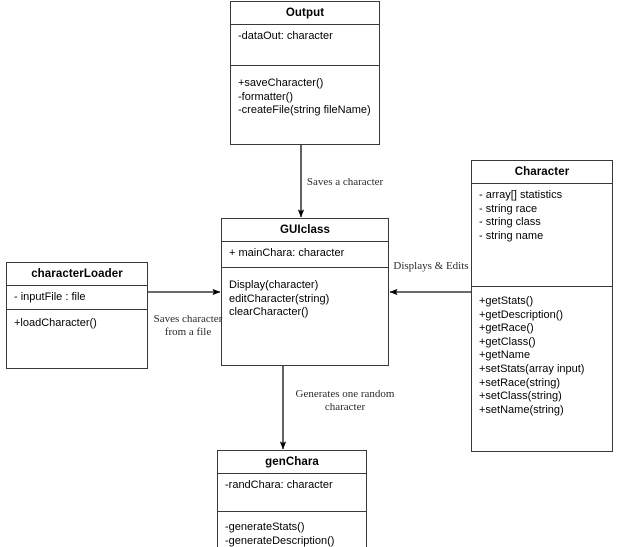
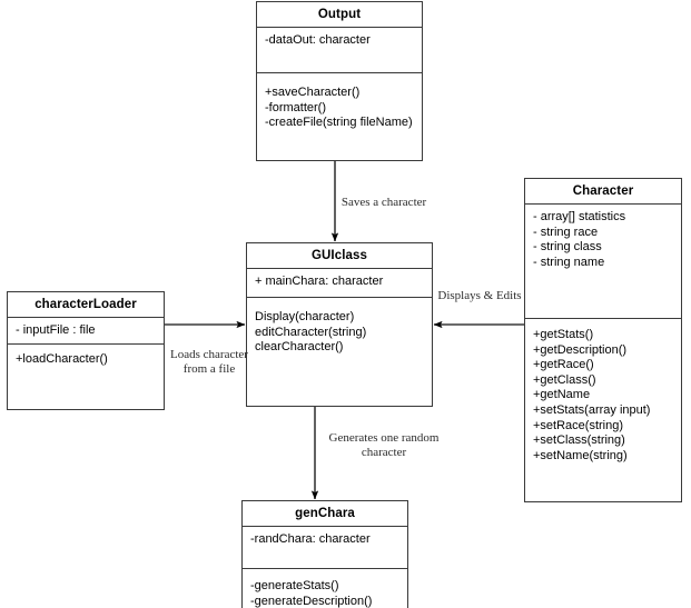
  Output
  -dataOut: character
  +saveCharacter()
  -formatter()
  -createFile(string fileName)
  GUIclass
  + mainChara: character
  Display(character)
  editCharacter(string)
  clearCharacter()
  characterLoader
  - inputFile : file
  +loadCharacter()
  Character
  - array[] statistics
  - string race
  - string class
  - string name
  +getStats()
  +getDescription()
  +getRace()
  +getClass()
  +getName
  +setStats(array input)
  +setRace(string)
  +setClass(string)
  +setName(string)
  genChara
  -randChara: character
  -generateStats()
  -generateDescription()
  Saves a character
  Displays & Edits
- Saves character from a file
+ Loads character from a file
  Generates one random character
